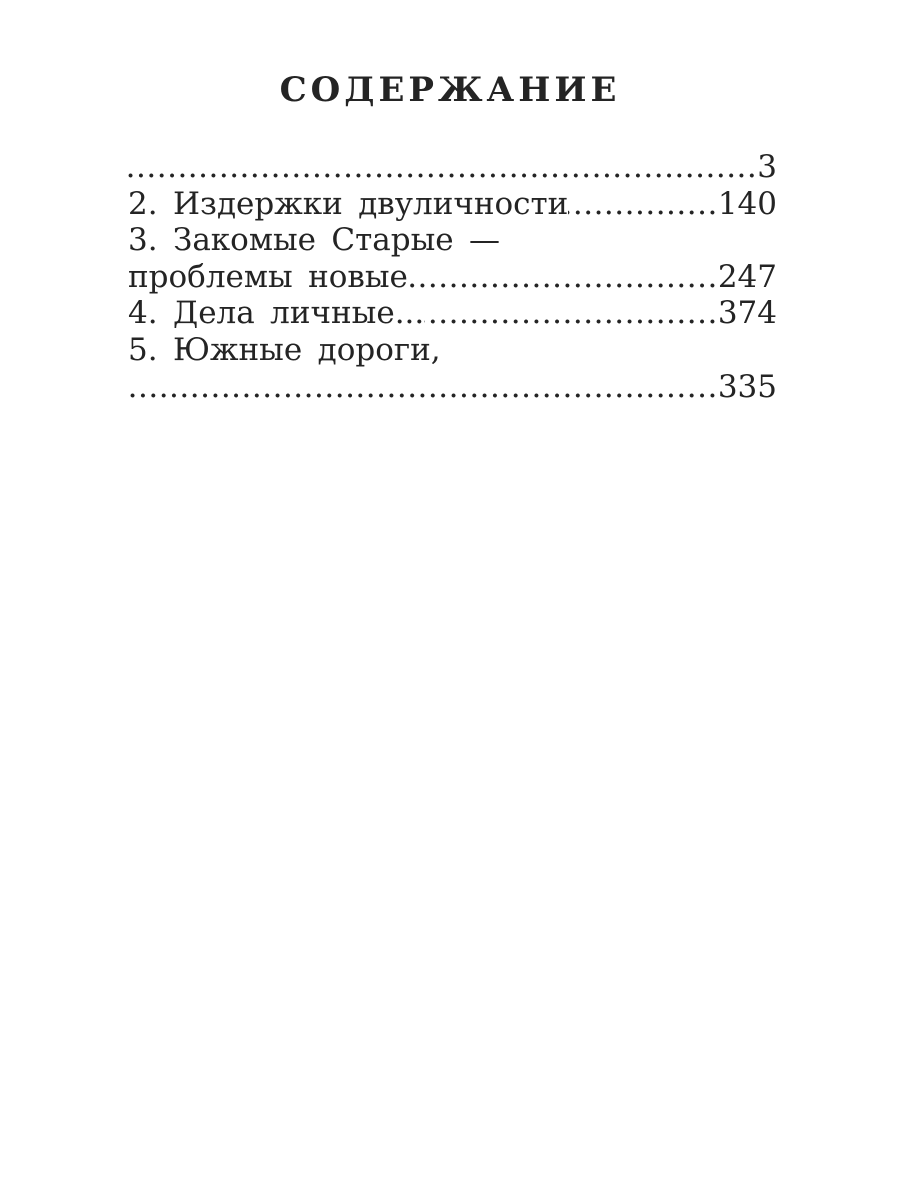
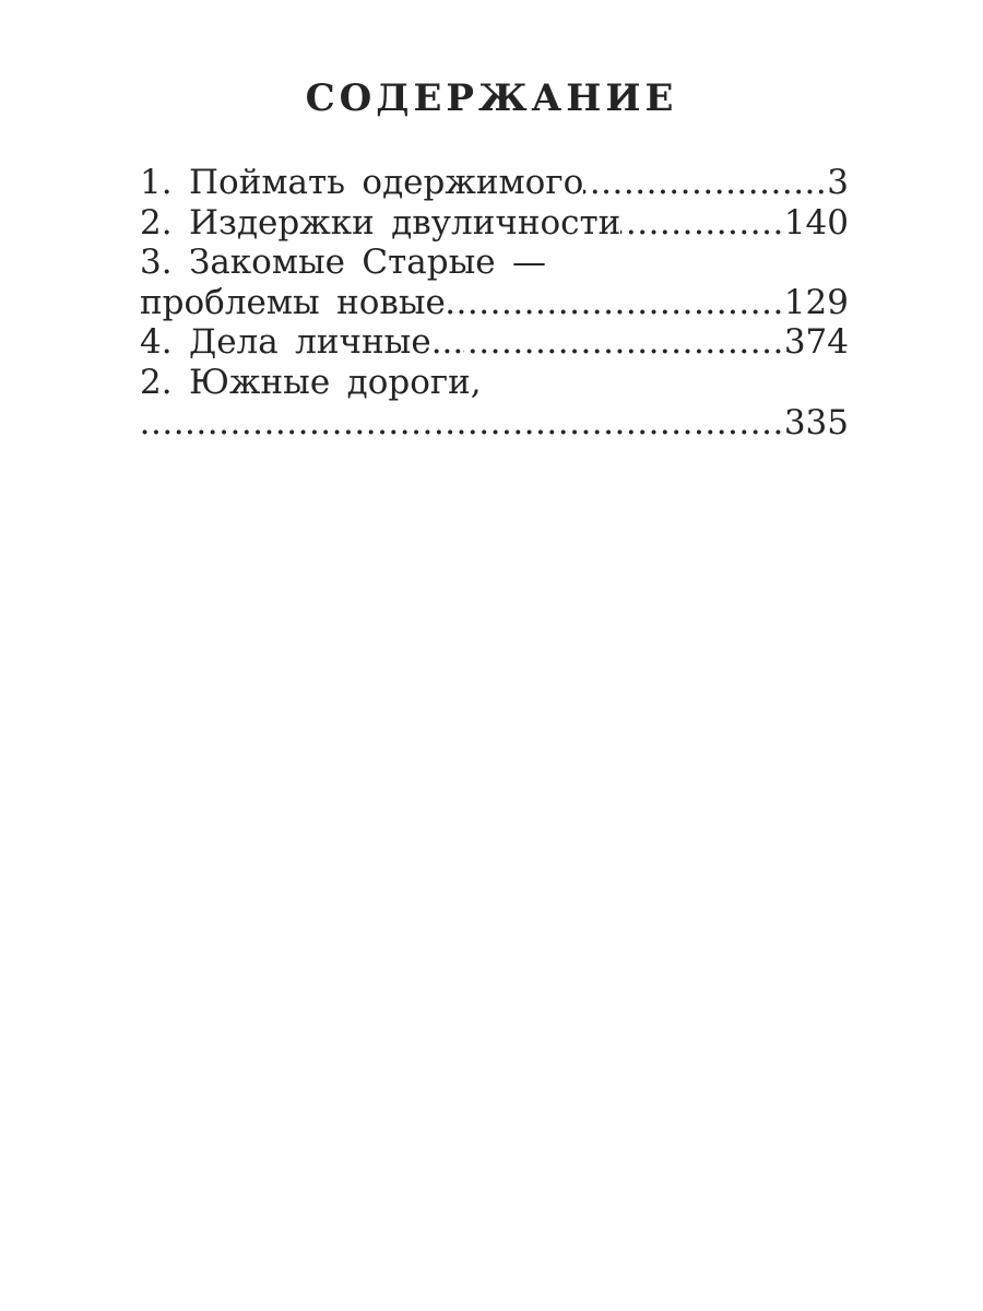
  СОДЕРЖАНИЕ
+ 1. Поймать одержимого
  3
  2. Издержки двуличности
  140
  3. Закомые Старые —
  проблемы новые
- 247
+ 129
  4. Дела личные...
  374
- 5. Южные дороги,
+ 2. Южные дороги,
  335
